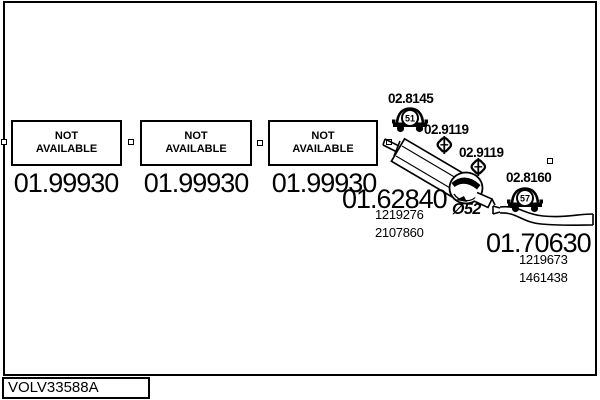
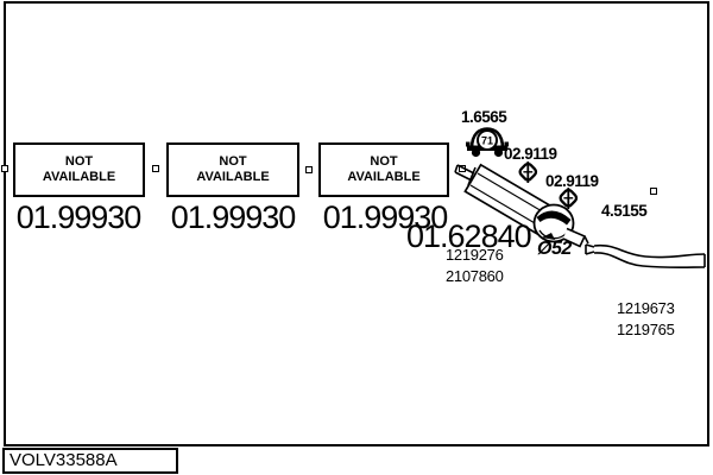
  NOT
  AVAILABLE
  NOT
  AVAILABLE
  NOT
  AVAILABLE
  01.99930
  01.99930
  01.99930
- 02.8145
+ 1.6565
  02.9119
  02.9119
- 02.8160
+ 4.5155
- 51
+ 71
- 57
  01.62840
  1219276
  2107860
  Ø52
- 01.70630
  1219673
- 1461438
+ 1219765
  VOLV33588A
